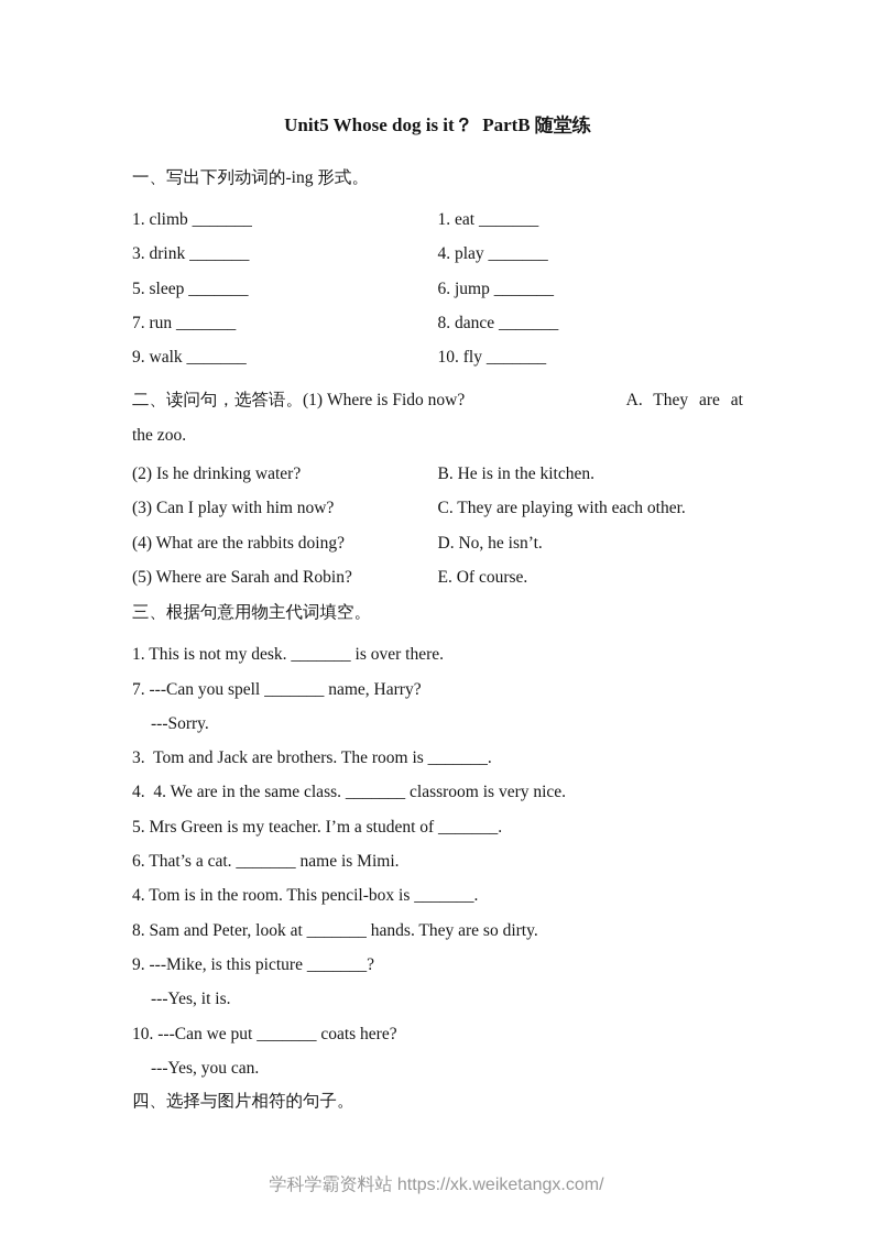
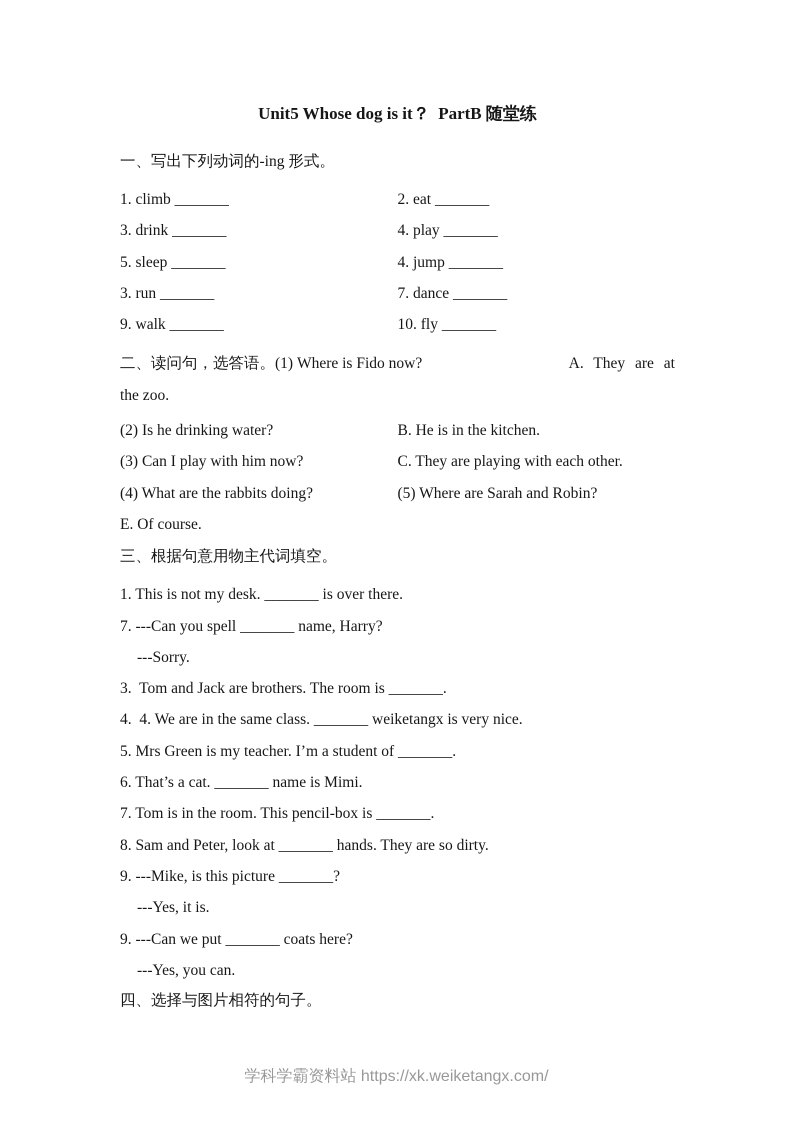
  Unit5 Whose dog is it？ PartB 随堂练
  一、写出下列动词的-ing 形式。
  1. climb _______
- 1. eat _______
+ 2. eat _______
  3. drink _______
  4. play _______
  5. sleep _______
- 6. jump _______
+ 4. jump _______
- 7. run _______
+ 3. run _______
- 8. dance _______
+ 7. dance _______
  9. walk _______
  10. fly _______
  二、读问句，选答语。(1) Where is Fido now?
  A. They are at
  the zoo.
  (2) Is he drinking water?
  B. He is in the kitchen.
  (3) Can I play with him now?
  C. They are playing with each other.
  (4) What are the rabbits doing?
- D. No, he isn’t.
  (5) Where are Sarah and Robin?
  E. Of course.
  三、根据句意用物主代词填空。
  1. This is not my desk. _______ is over there.
  7. ---Can you spell _______ name, Harry?
  ---Sorry.
  3. Tom and Jack are brothers. The room is _______.
- 4. 4. We are in the same class. _______ classroom is very nice.
+ 4. 4. We are in the same class. _______ weiketangx is very nice.
  5. Mrs Green is my teacher. I’m a student of _______.
  6. That’s a cat. _______ name is Mimi.
- 4. Tom is in the room. This pencil-box is _______.
+ 7. Tom is in the room. This pencil-box is _______.
  8. Sam and Peter, look at _______ hands. They are so dirty.
  9. ---Mike, is this picture _______?
  ---Yes, it is.
- 10. ---Can we put _______ coats here?
+ 9. ---Can we put _______ coats here?
  ---Yes, you can.
  四、选择与图片相符的句子。
  学科学霸资料站 https://xk.weiketangx.com/
